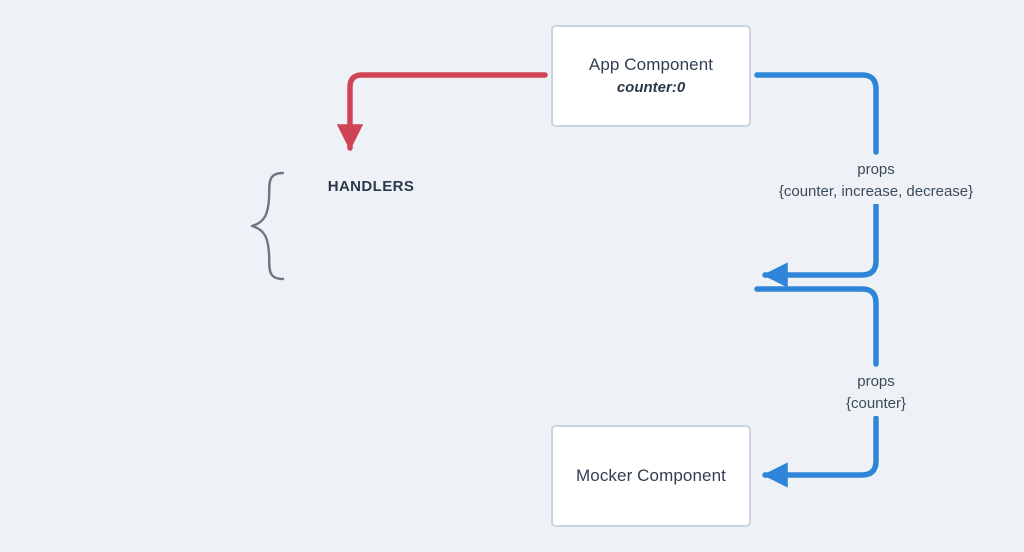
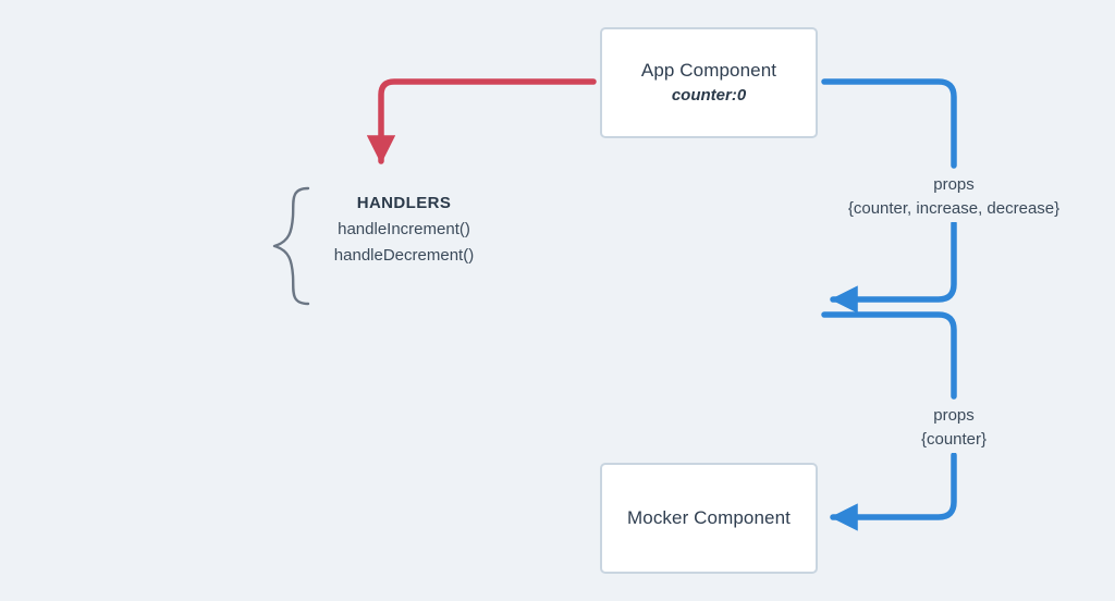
  App Component
  counter:0
  Mocker Component
  props
  {counter, increase, decrease}
  props
  {counter}
  HANDLERS
+ handleIncrement()
+ handleDecrement()
